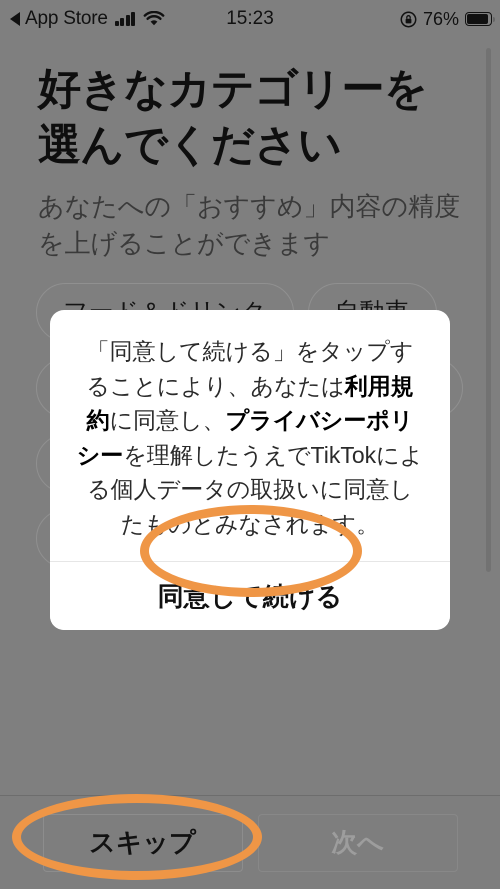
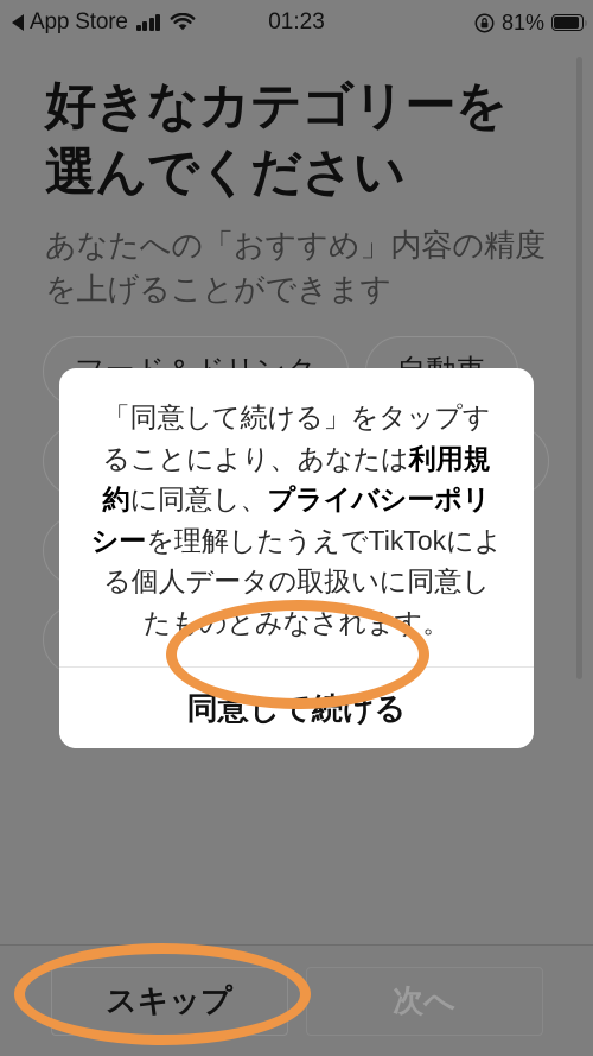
  App Store
- 15:23
+ 01:23
- 76%
+ 81%
  好きなカテゴリーを選んでください
  あなたへの「おすすめ」内容の精度を上げることができます
  スキップ
  次へ
  「同意して続ける」をタップすることにより、あなたは利用規約に同意し、プライバシーポリシーを理解したうえでTikTokによる個人データの取扱いに同意したものとみなされます。
  同意して続ける
